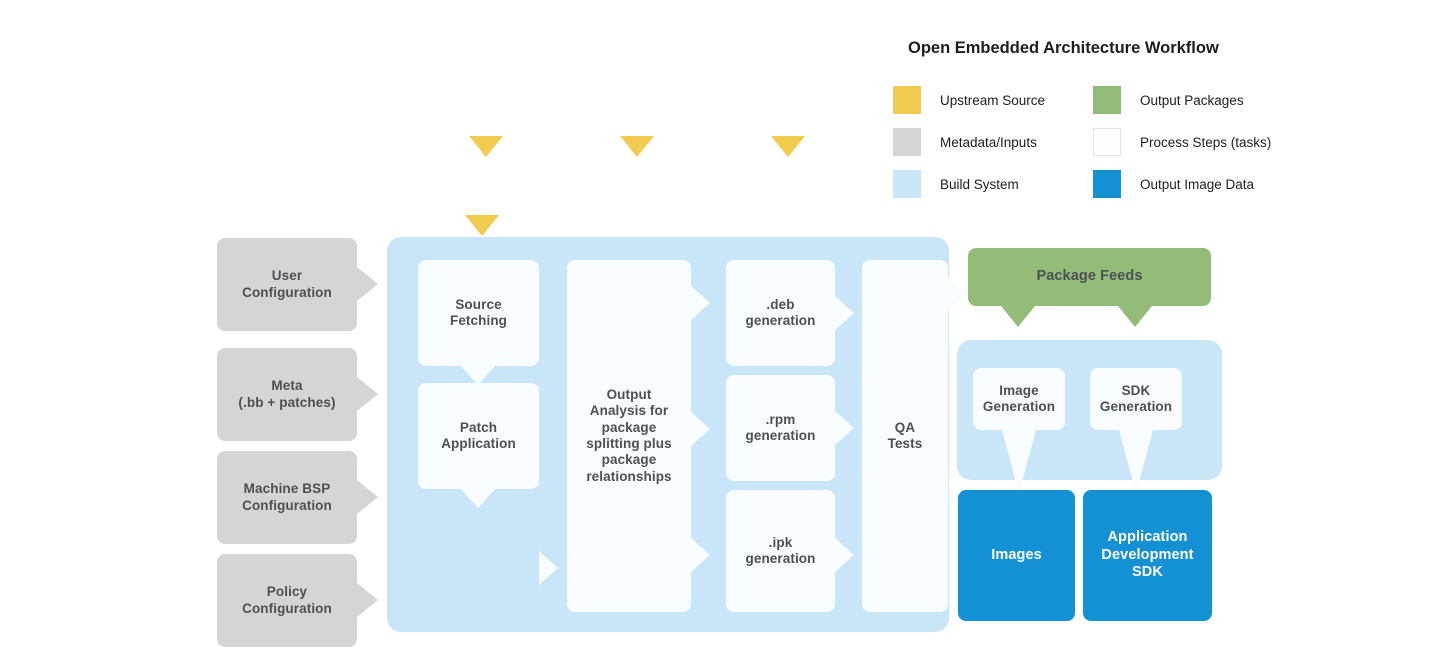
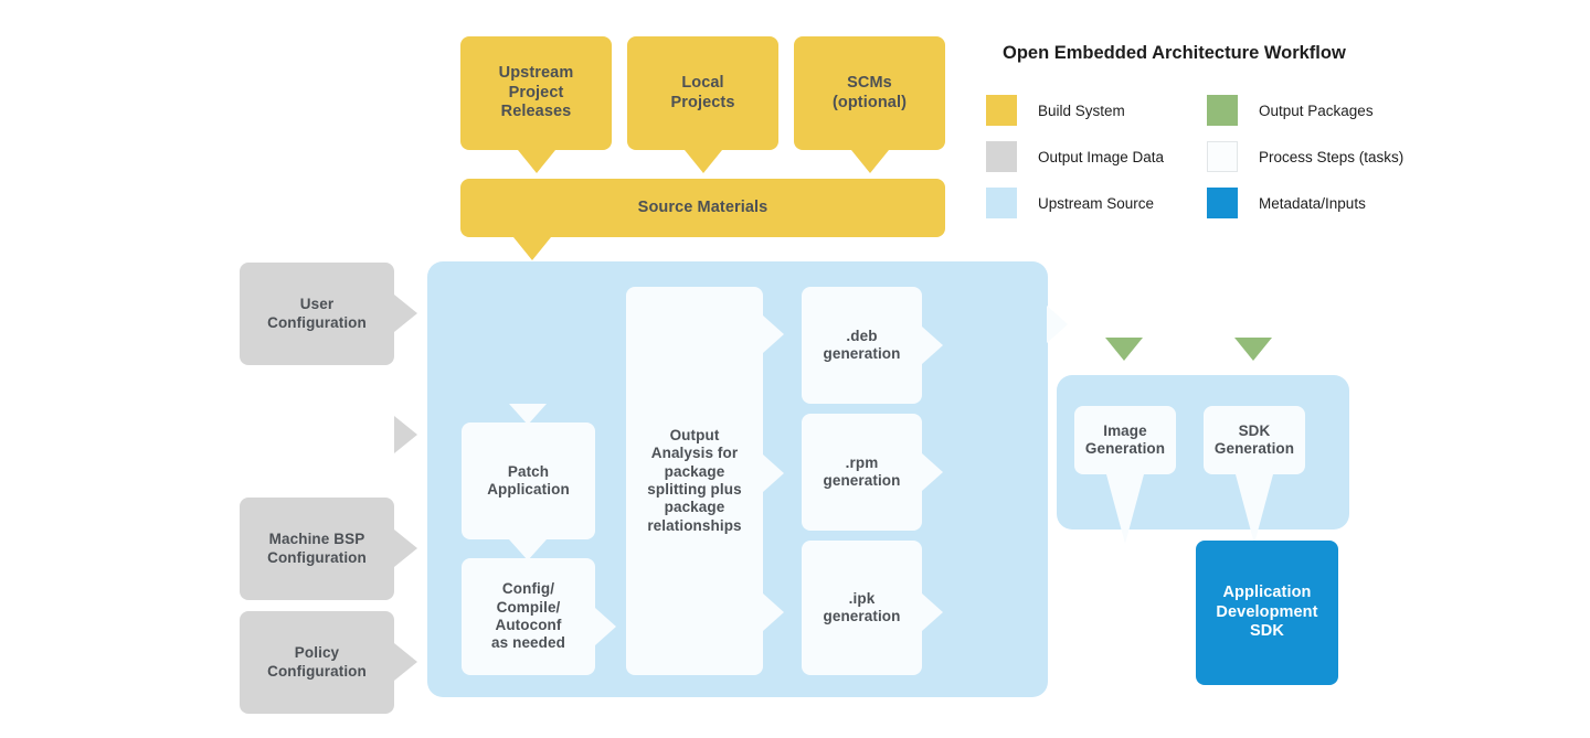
  Open Embedded Architecture Workflow
- Upstream Source
+ Build System
- Metadata/Inputs
+ Output Image Data
- Build System
+ Upstream Source
  Output Packages
  Process Steps (tasks)
- Output Image Data
+ Metadata/Inputs
+ Upstream
+ Project
+ Releases
+ Local
+ Projects
+ SCMs
+ (optional)
+ Source Materials
  User
  Configuration
- Meta
- (.bb + patches)
  Machine BSP
  Configuration
  Policy
  Configuration
- Source
- Fetching
  Patch
  Application
+ Config/
+ Compile/
+ Autoconf
+ as needed
  Output
  Analysis for
  package
  splitting plus
  package
  relationships
  .deb
  generation
  .rpm
  generation
  .ipk
  generation
- QA
- Tests
- Package Feeds
  Image
  Generation
  SDK
  Generation
- Images
  Application
  Development
  SDK
